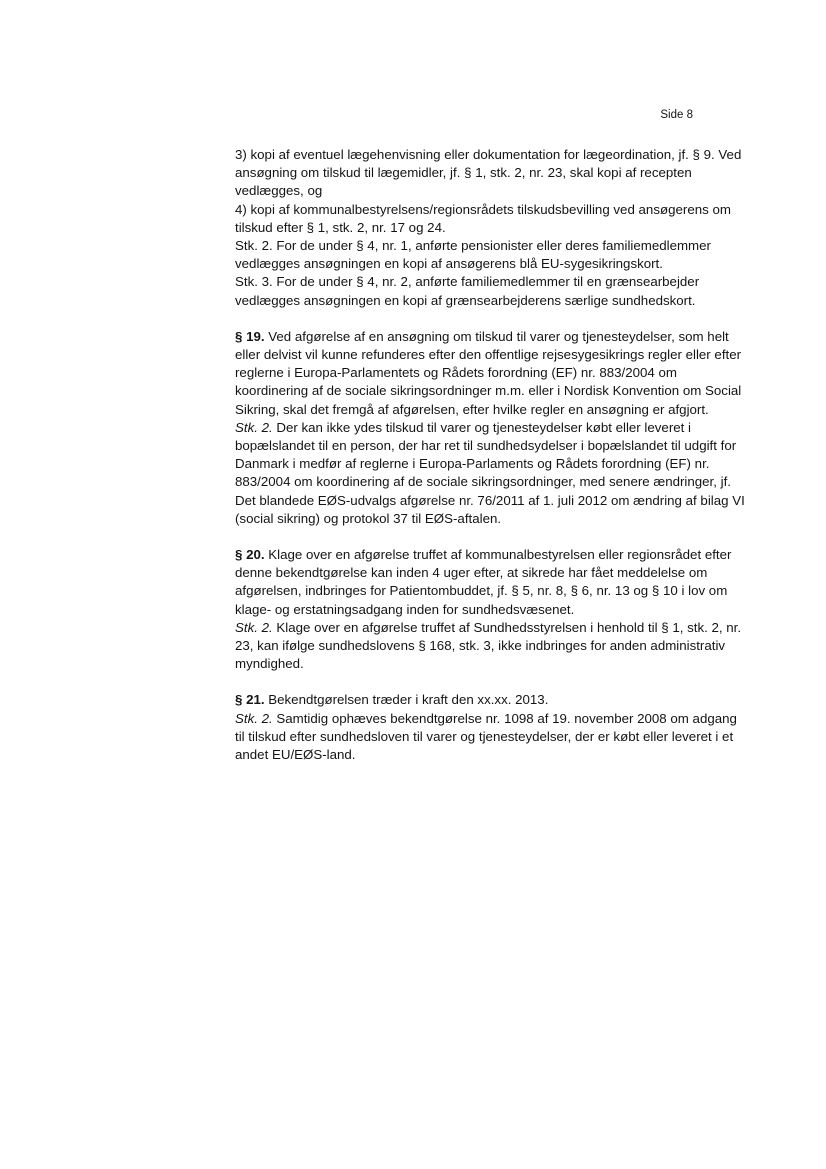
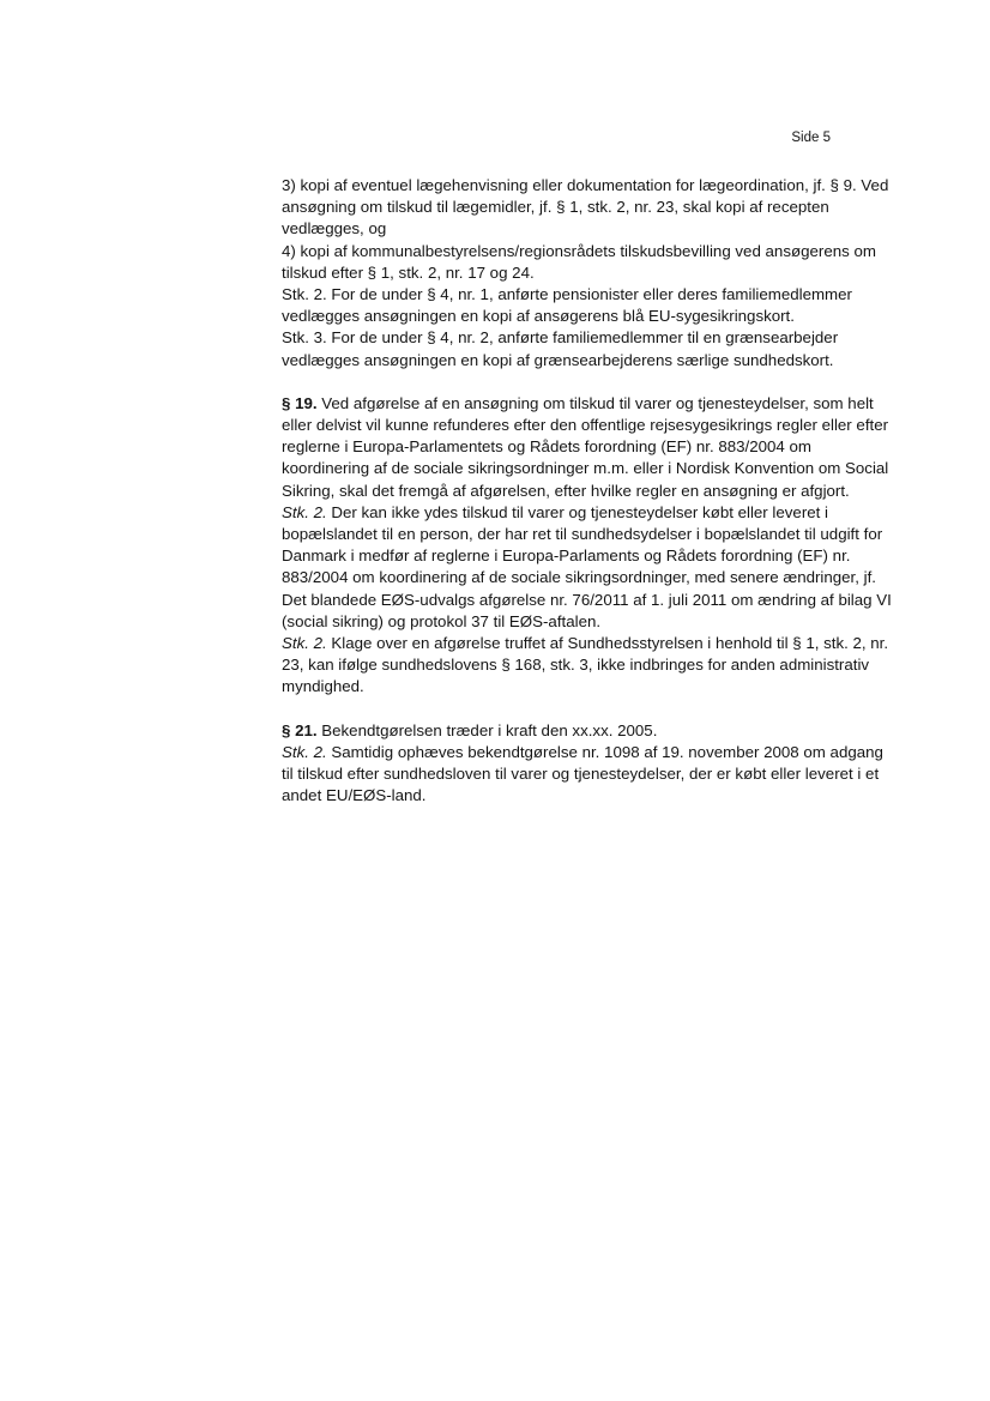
- Side 8
+ Side 5
  3) kopi af eventuel lægehenvisning eller dokumentation for lægeordination, jf. § 9. Ved ansøgning om tilskud til lægemidler, jf. § 1, stk. 2, nr. 23, skal kopi af recepten vedlægges, og
  4) kopi af kommunalbestyrelsens/regionsrådets tilskudsbevilling ved ansøgerens om tilskud efter § 1, stk. 2, nr. 17 og 24.
  Stk. 2. For de under § 4, nr. 1, anførte pensionister eller deres familiemedlemmer vedlægges ansøgningen en kopi af ansøgerens blå EU-sygesikringskort.
  Stk. 3. For de under § 4, nr. 2, anførte familiemedlemmer til en grænsearbejder vedlægges ansøgningen en kopi af grænsearbejderens særlige sundhedskort.
  § 19. Ved afgørelse af en ansøgning om tilskud til varer og tjenesteydelser, som helt eller delvist vil kunne refunderes efter den offentlige rejsesygesikrings regler eller efter reglerne i Europa-Parlamentets og Rådets forordning (EF) nr. 883/2004 om koordinering af de sociale sikringsordninger m.m. eller i Nordisk Konvention om Social Sikring, skal det fremgå af afgørelsen, efter hvilke regler en ansøgning er afgjort.
- Stk. 2. Der kan ikke ydes tilskud til varer og tjenesteydelser købt eller leveret i bopælslandet til en person, der har ret til sundhedsydelser i bopælslandet til udgift for Danmark i medfør af reglerne i Europa-Parlaments og Rådets forordning (EF) nr. 883/2004 om koordinering af de sociale sikringsordninger, med senere ændringer, jf. Det blandede EØS-udvalgs afgørelse nr. 76/2011 af 1. juli 2012 om ændring af bilag VI (social sikring) og protokol 37 til EØS-aftalen.
+ Stk. 2. Der kan ikke ydes tilskud til varer og tjenesteydelser købt eller leveret i bopælslandet til en person, der har ret til sundhedsydelser i bopælslandet til udgift for Danmark i medfør af reglerne i Europa-Parlaments og Rådets forordning (EF) nr. 883/2004 om koordinering af de sociale sikringsordninger, med senere ændringer, jf. Det blandede EØS-udvalgs afgørelse nr. 76/2011 af 1. juli 2011 om ændring af bilag VI (social sikring) og protokol 37 til EØS-aftalen.
- § 20. Klage over en afgørelse truffet af kommunalbestyrelsen eller regionsrådet efter denne bekendtgørelse kan inden 4 uger efter, at sikrede har fået meddelelse om afgørelsen, indbringes for Patientombuddet, jf. § 5, nr. 8, § 6, nr. 13 og § 10 i lov om klage- og erstatningsadgang inden for sundhedsvæsenet.
  Stk. 2. Klage over en afgørelse truffet af Sundhedsstyrelsen i henhold til § 1, stk. 2, nr. 23, kan ifølge sundhedslovens § 168, stk. 3, ikke indbringes for anden administrativ myndighed.
- § 21. Bekendtgørelsen træder i kraft den xx.xx. 2013.
+ § 21. Bekendtgørelsen træder i kraft den xx.xx. 2005.
  Stk. 2. Samtidig ophæves bekendtgørelse nr. 1098 af 19. november 2008 om adgang til tilskud efter sundhedsloven til varer og tjenesteydelser, der er købt eller leveret i et andet EU/EØS-land.
